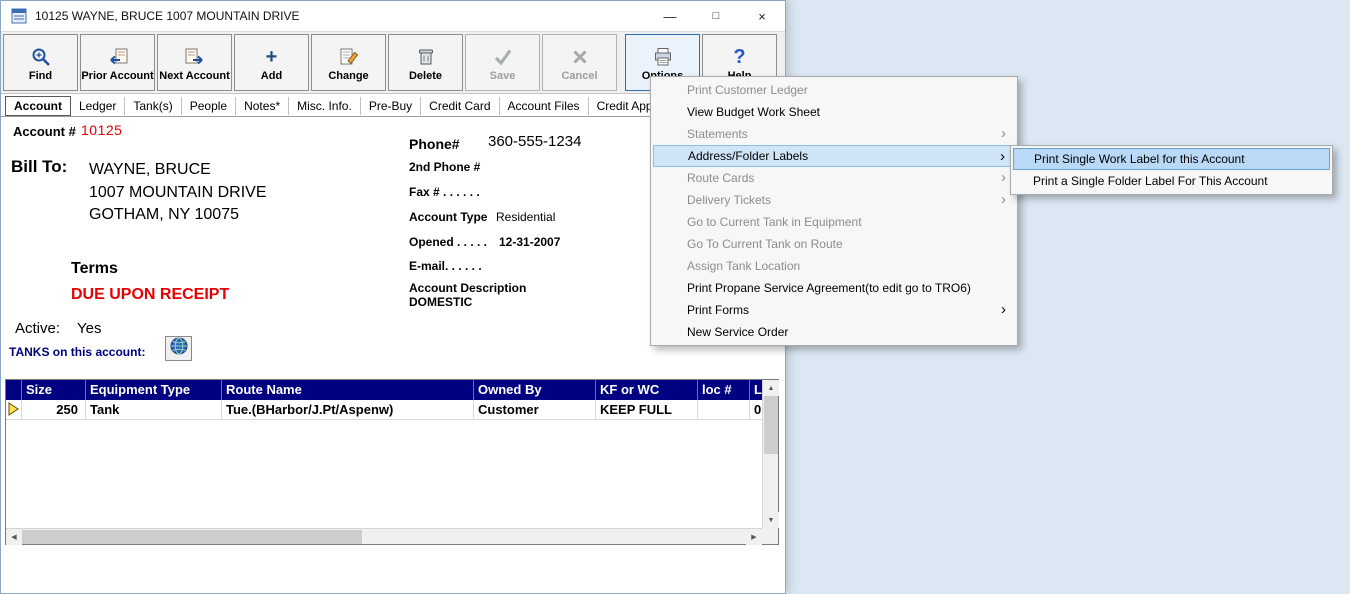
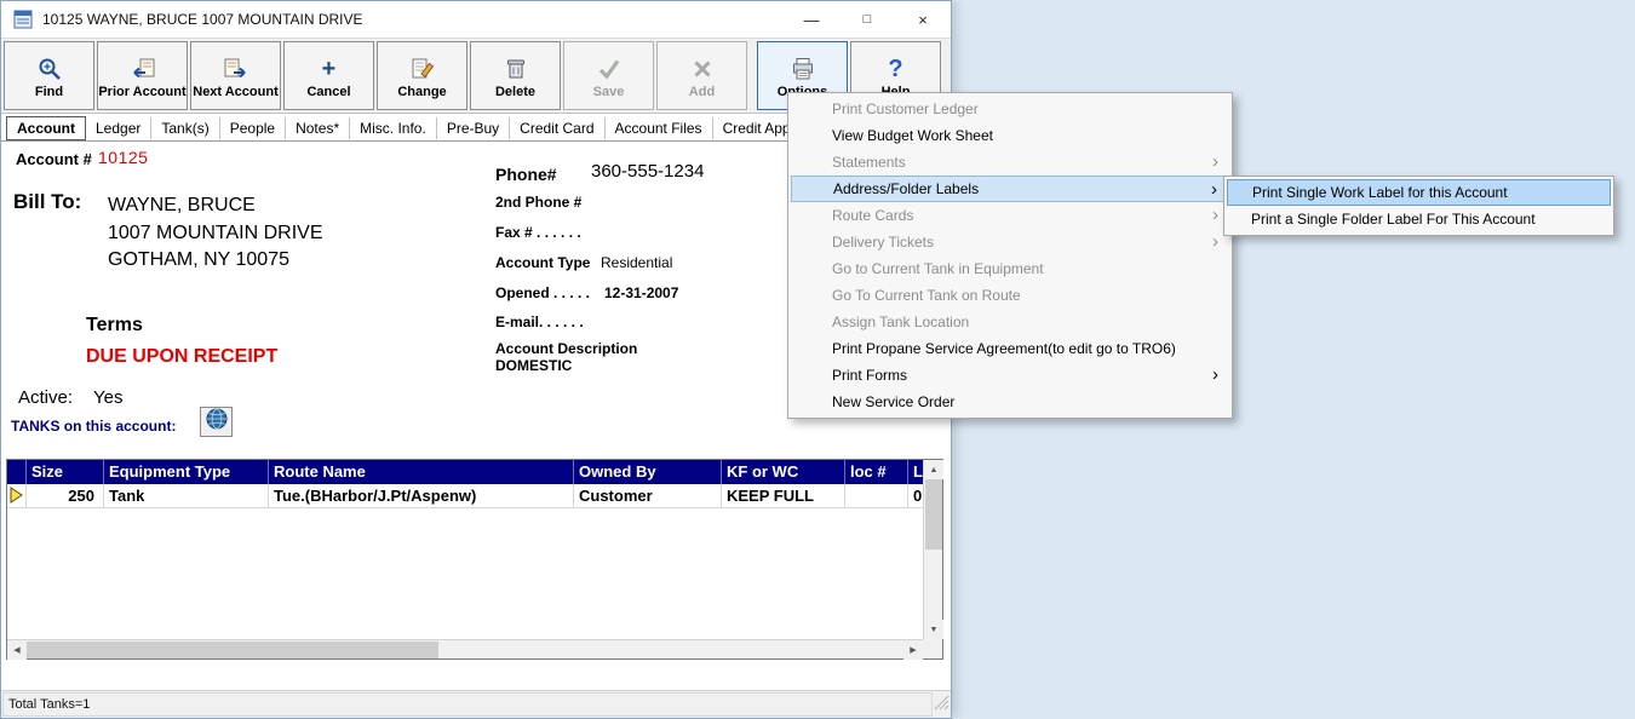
  10125 WAYNE, BRUCE 1007 MOUNTAIN DRIVE
  —
  □
  ×
  Find
  Prior Account
  Next Account
  +
- Add
+ Cancel
  Change
  Delete
  Save
- Cancel
+ Add
  ?
  Account
  Ledger
  Tank(s)
  People
  Notes*
  Misc. Info.
  Pre-Buy
  Credit Card
  Account Files
  Account #
  10125
  Bill To:
  WAYNE, BRUCE
  1007 MOUNTAIN DRIVE
  GOTHAM, NY 10075
  Phone#
  360-555-1234
  2nd Phone #
  Fax # . . . . . .
  Account Type
  Residential
  Opened . . . . .
  12-31-2007
  E-mail. . . . . .
  Account Description
  DOMESTIC
  Terms
  DUE UPON RECEIPT
  Active:
  Yes
  TANKS on this account:
  Size
  Equipment Type
  Route Name
  Owned By
  KF or WC
  loc #
  L
  250
  Tank
  Tue.(BHarbor/J.Pt/Aspenw)
  Customer
  KEEP FULL
  0
+ Total Tanks=1
  Print Customer Ledger
  View Budget Work Sheet
  Statements
  ›
  Address/Folder Labels
  ›
  Route Cards
  ›
  Delivery Tickets
  ›
  Go to Current Tank in Equipment
  Go To Current Tank on Route
  Assign Tank Location
  Print Propane Service Agreement(to edit go to TRO6)
  Print Forms
  ›
  New Service Order
  Print Single Work Label for this Account
  Print a Single Folder Label For This Account
